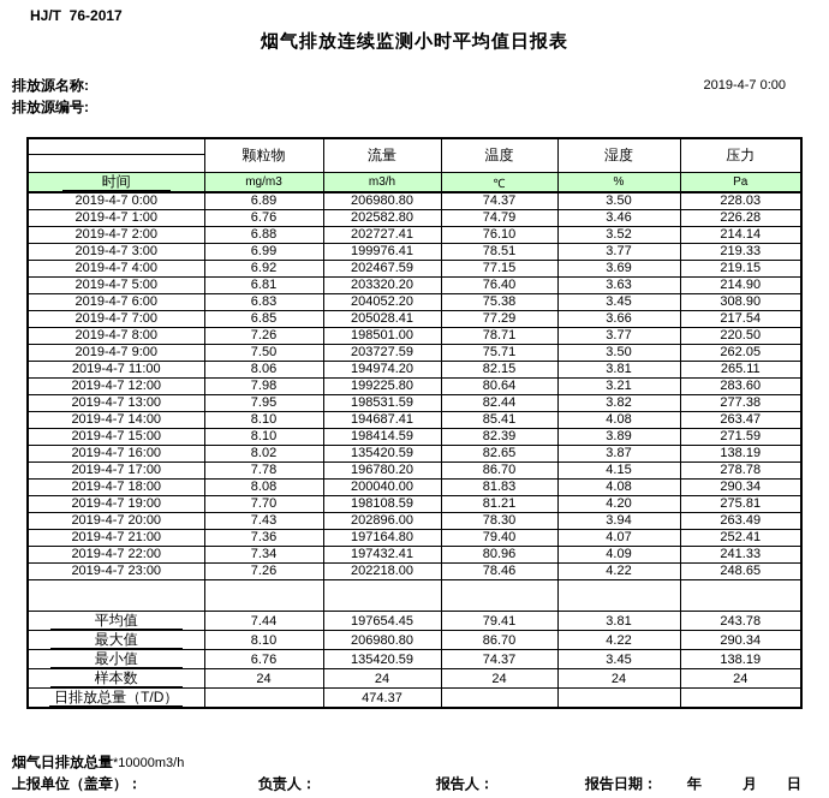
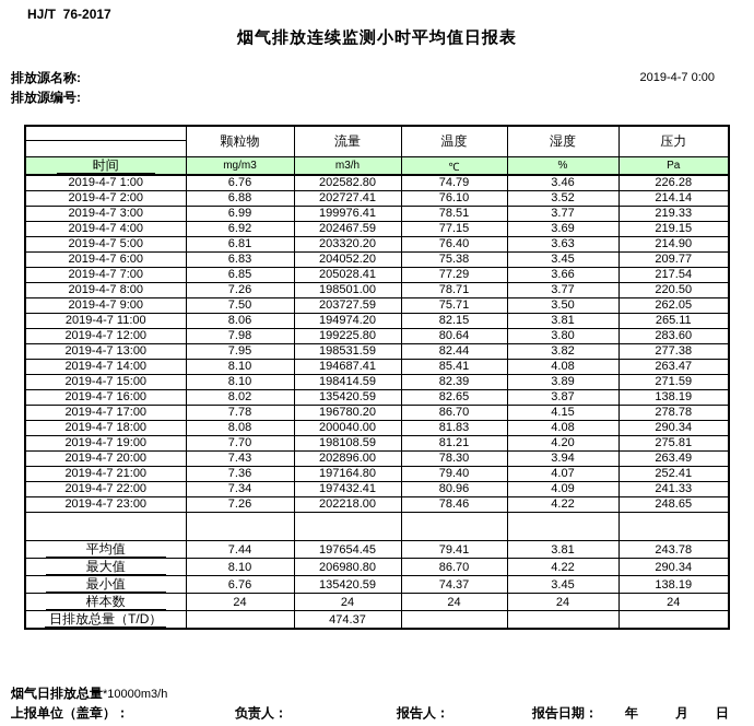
  HJ/T 76-2017
  烟气排放连续监测小时平均值日报表
  排放源名称:
  2019-4-7 0:00
  排放源编号:
  	颗粒物	流量	温度	湿度	压力
  时间	mg/m3	m3/h	℃	%	Pa
- 2019-4-7 0:00	6.89	206980.80	74.37	3.50	228.03
  2019-4-7 1:00	6.76	202582.80	74.79	3.46	226.28
  2019-4-7 2:00	6.88	202727.41	76.10	3.52	214.14
  2019-4-7 3:00	6.99	199976.41	78.51	3.77	219.33
  2019-4-7 4:00	6.92	202467.59	77.15	3.69	219.15
  2019-4-7 5:00	6.81	203320.20	76.40	3.63	214.90
- 2019-4-7 6:00	6.83	204052.20	75.38	3.45	308.90
+ 2019-4-7 6:00	6.83	204052.20	75.38	3.45	209.77
  2019-4-7 7:00	6.85	205028.41	77.29	3.66	217.54
  2019-4-7 8:00	7.26	198501.00	78.71	3.77	220.50
  2019-4-7 9:00	7.50	203727.59	75.71	3.50	262.05
  2019-4-7 11:00	8.06	194974.20	82.15	3.81	265.11
- 2019-4-7 12:00	7.98	199225.80	80.64	3.21	283.60
+ 2019-4-7 12:00	7.98	199225.80	80.64	3.80	283.60
  2019-4-7 13:00	7.95	198531.59	82.44	3.82	277.38
  2019-4-7 14:00	8.10	194687.41	85.41	4.08	263.47
  2019-4-7 15:00	8.10	198414.59	82.39	3.89	271.59
  2019-4-7 16:00	8.02	135420.59	82.65	3.87	138.19
  2019-4-7 17:00	7.78	196780.20	86.70	4.15	278.78
  2019-4-7 18:00	8.08	200040.00	81.83	4.08	290.34
  2019-4-7 19:00	7.70	198108.59	81.21	4.20	275.81
  2019-4-7 20:00	7.43	202896.00	78.30	3.94	263.49
  2019-4-7 21:00	7.36	197164.80	79.40	4.07	252.41
  2019-4-7 22:00	7.34	197432.41	80.96	4.09	241.33
  2019-4-7 23:00	7.26	202218.00	78.46	4.22	248.65
  平均值	7.44	197654.45	79.41	3.81	243.78
  最大值	8.10	206980.80	86.70	4.22	290.34
  最小值	6.76	135420.59	74.37	3.45	138.19
  样本数	24	24	24	24	24
  日排放总量（T/D）		474.37
  烟气日排放总量*10000m3/h
  上报单位（盖章）：
  负责人：
  报告人：
  报告日期：
  年
  月
  日
